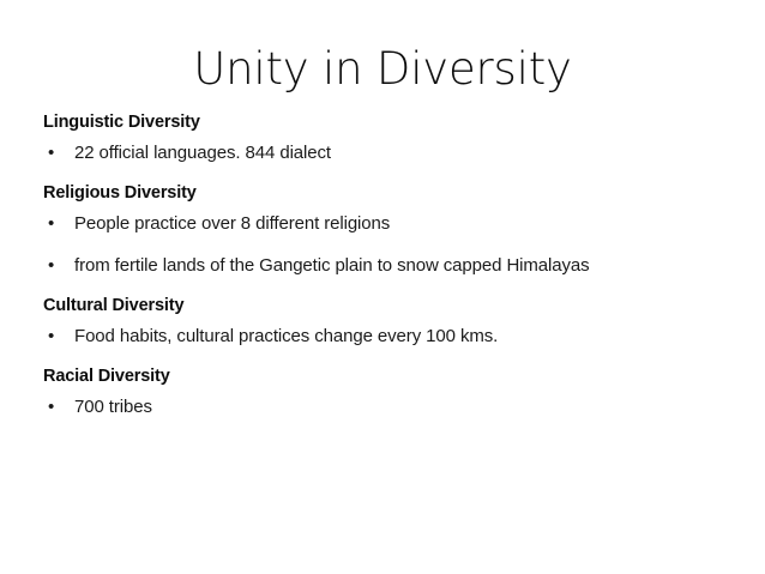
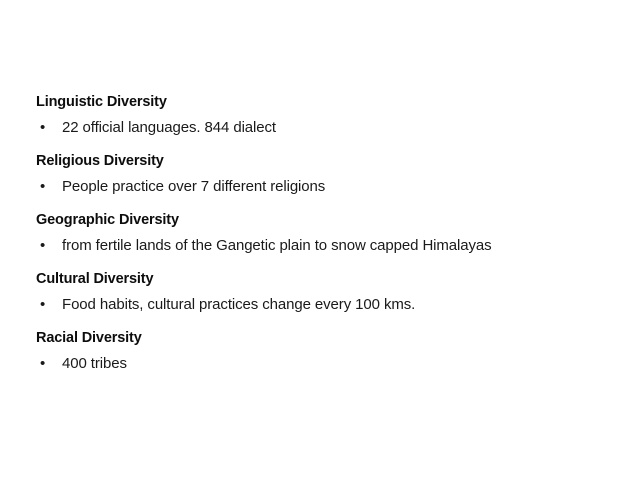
- Unity in Diversity
  Linguistic Diversity
  •
  22 official languages. 844 dialect
  Religious Diversity
  •
- People practice over 8 different religions
+ People practice over 7 different religions
+ Geographic Diversity
  •
  from fertile lands of the Gangetic plain to snow capped Himalayas
  Cultural Diversity
  •
  Food habits, cultural practices change every 100 kms.
  Racial Diversity
  •
- 700 tribes
+ 400 tribes
